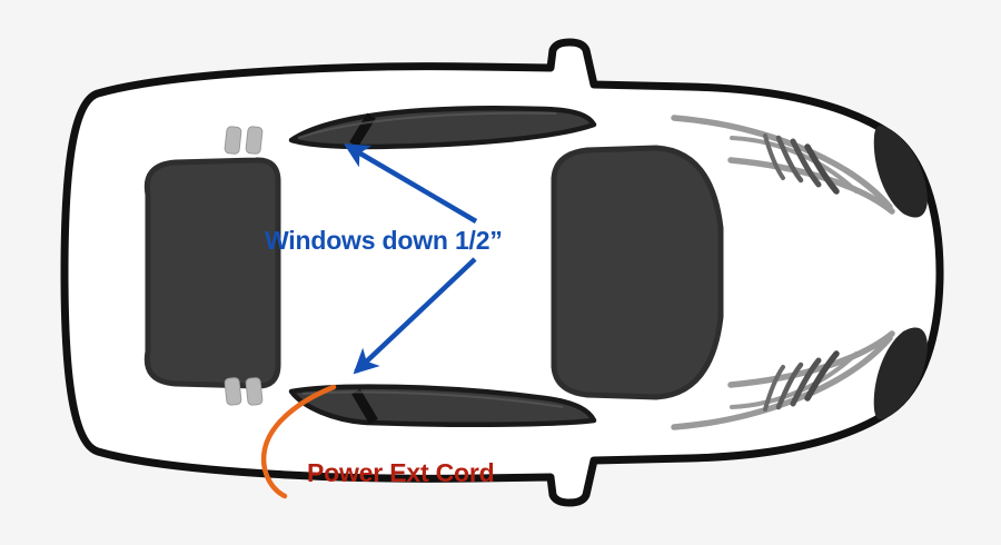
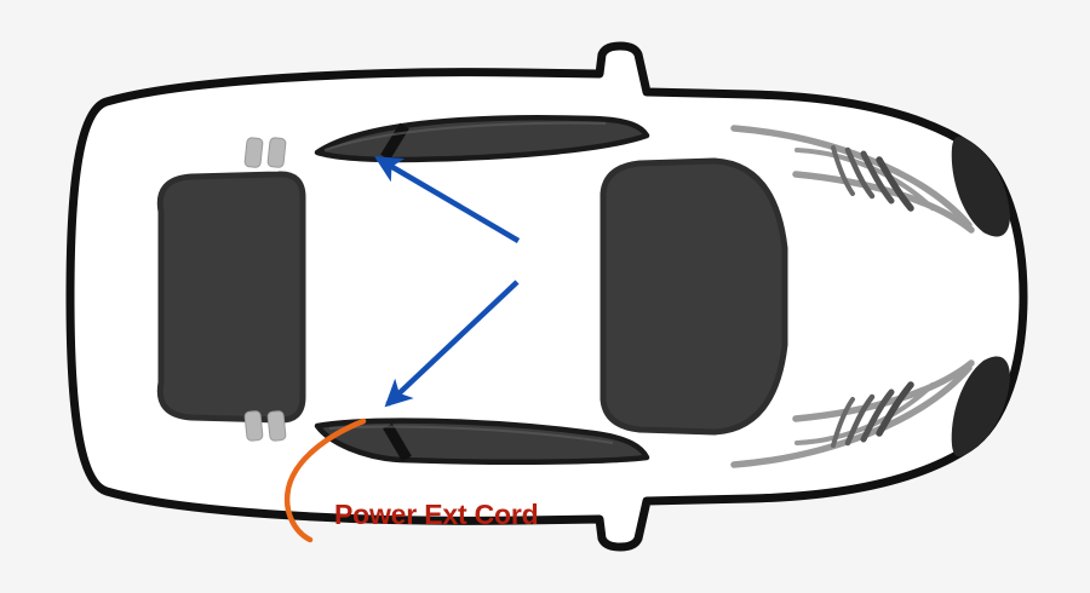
- Windows down 1/2”
  Power Ext Cord
